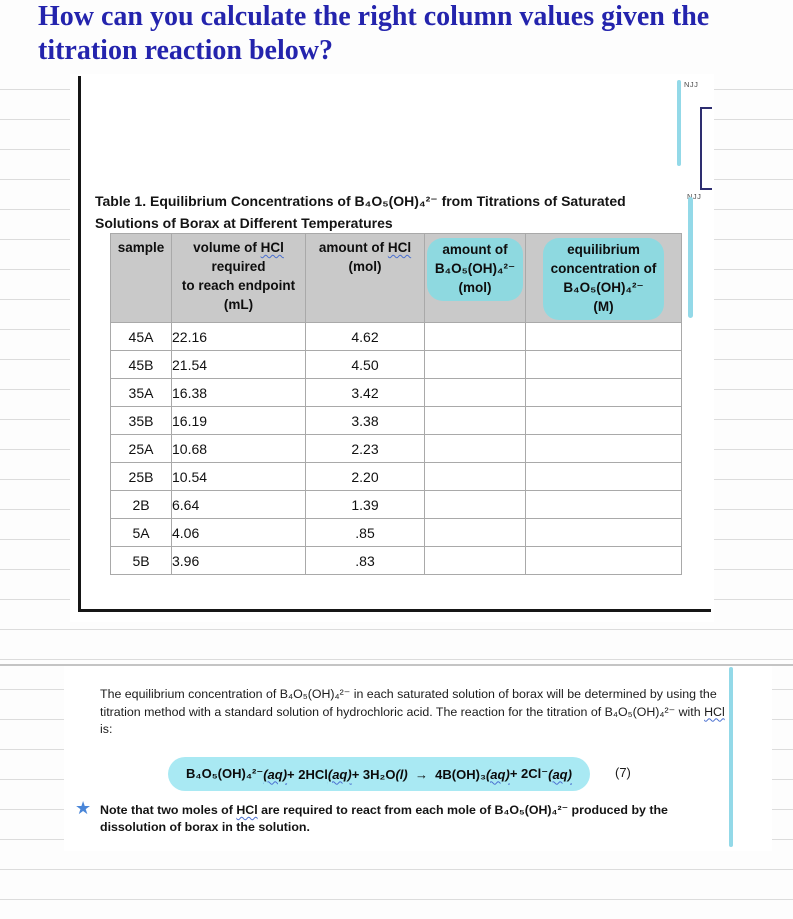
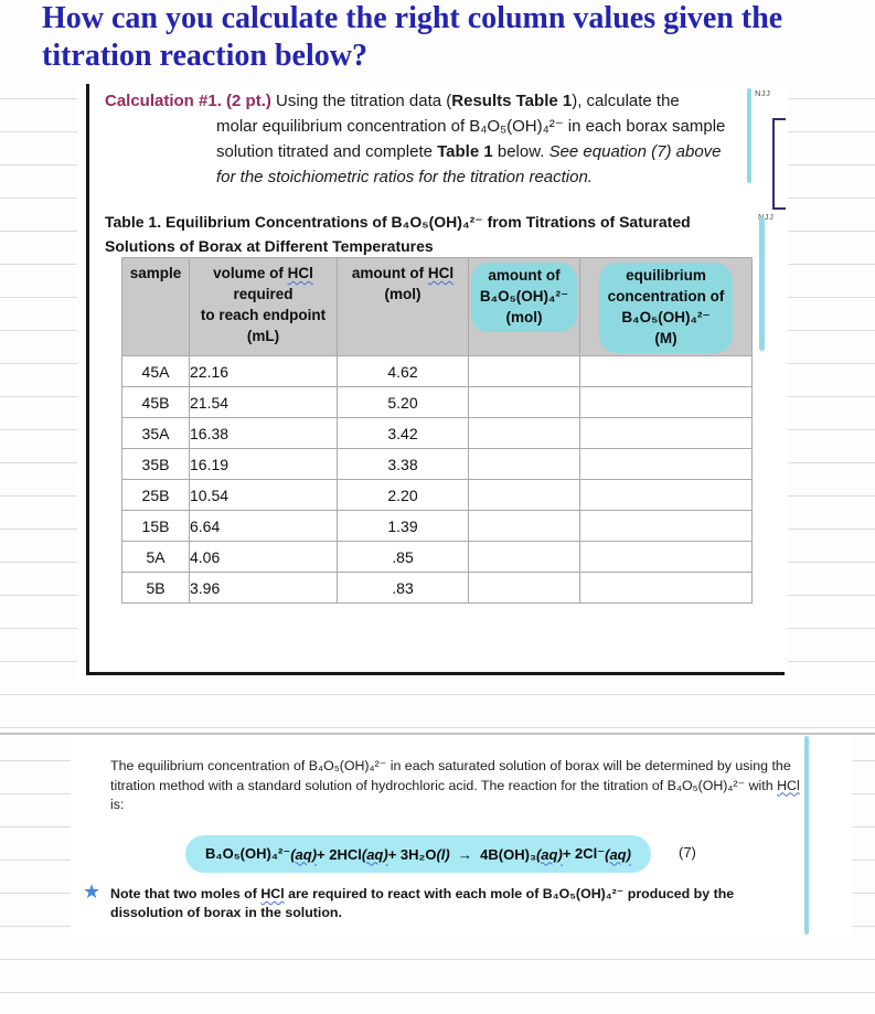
  How can you calculate the right column values given the
  titration reaction below?
+ Calculation #1. (2 pt.) Using the titration data (Results Table 1), calculate the
+ molar equilibrium concentration of B₄O₅(OH)₄²⁻ in each borax sample
+ solution titrated and complete Table 1 below. See equation (7) above
+ for the stoichiometric ratios for the titration reaction.
  NJJ
  Table 1. Equilibrium Concentrations of B₄O₅(OH)₄²⁻ from Titrations of Saturated
  Solutions of Borax at Different Temperatures
  sample	volume of HClrequiredto reach endpoint(mL)	amount of HCl(mol)	amount ofB₄O₅(OH)₄²⁻(mol)	equilibriumconcentration ofB₄O₅(OH)₄²⁻(M)
  45A	22.16	4.62
- 45B	21.54	4.50
+ 45B	21.54	5.20
  35A	16.38	3.42
  35B	16.19	3.38
- 25A	10.68	2.23
  25B	10.54	2.20
- 2B	6.64	1.39
+ 15B	6.64	1.39
  5A	4.06	.85
  5B	3.96	.83
  The equilibrium concentration of B₄O₅(OH)₄²⁻ in each saturated solution of borax will be determined by using the titration method with a standard solution of hydrochloric acid. The reaction for the titration of B₄O₅(OH)₄²⁻ with HCl is:
  B₄O₅(OH)₄²⁻
  (aq)
  + 2HCl
  (aq)
  + 3H₂O
  (l)
  →
  4B(OH)₃
  (aq)
  + 2Cl⁻
  (aq)
  (7)
  ★
- Note that two moles of HCl are required to react from each mole of B₄O₅(OH)₄²⁻ produced by the dissolution of borax in the solution.
+ Note that two moles of HCl are required to react with each mole of B₄O₅(OH)₄²⁻ produced by the dissolution of borax in the solution.
